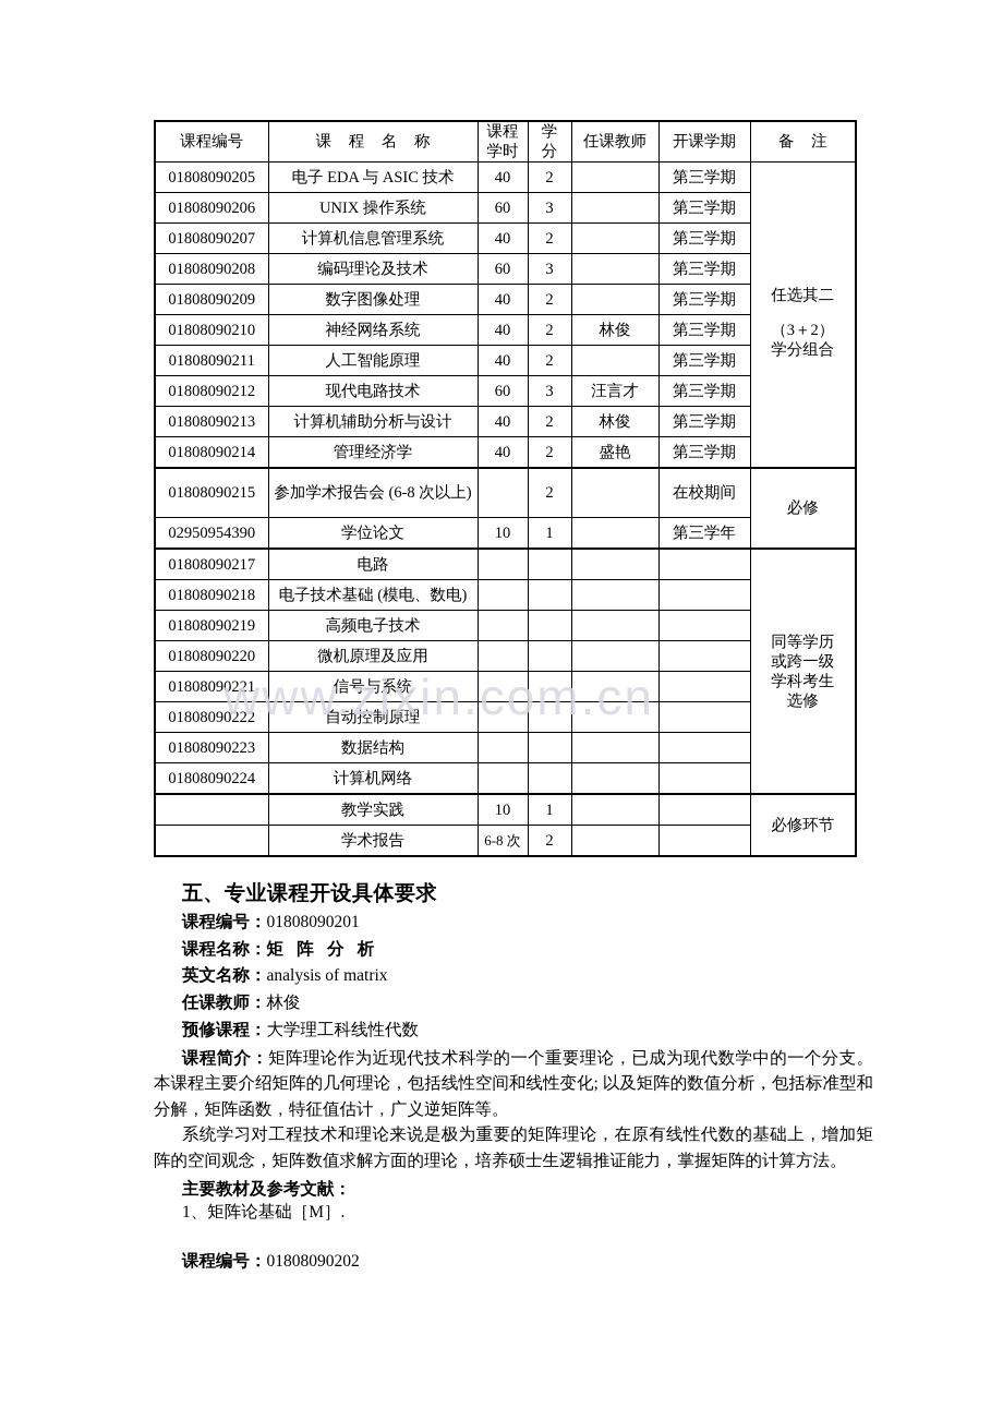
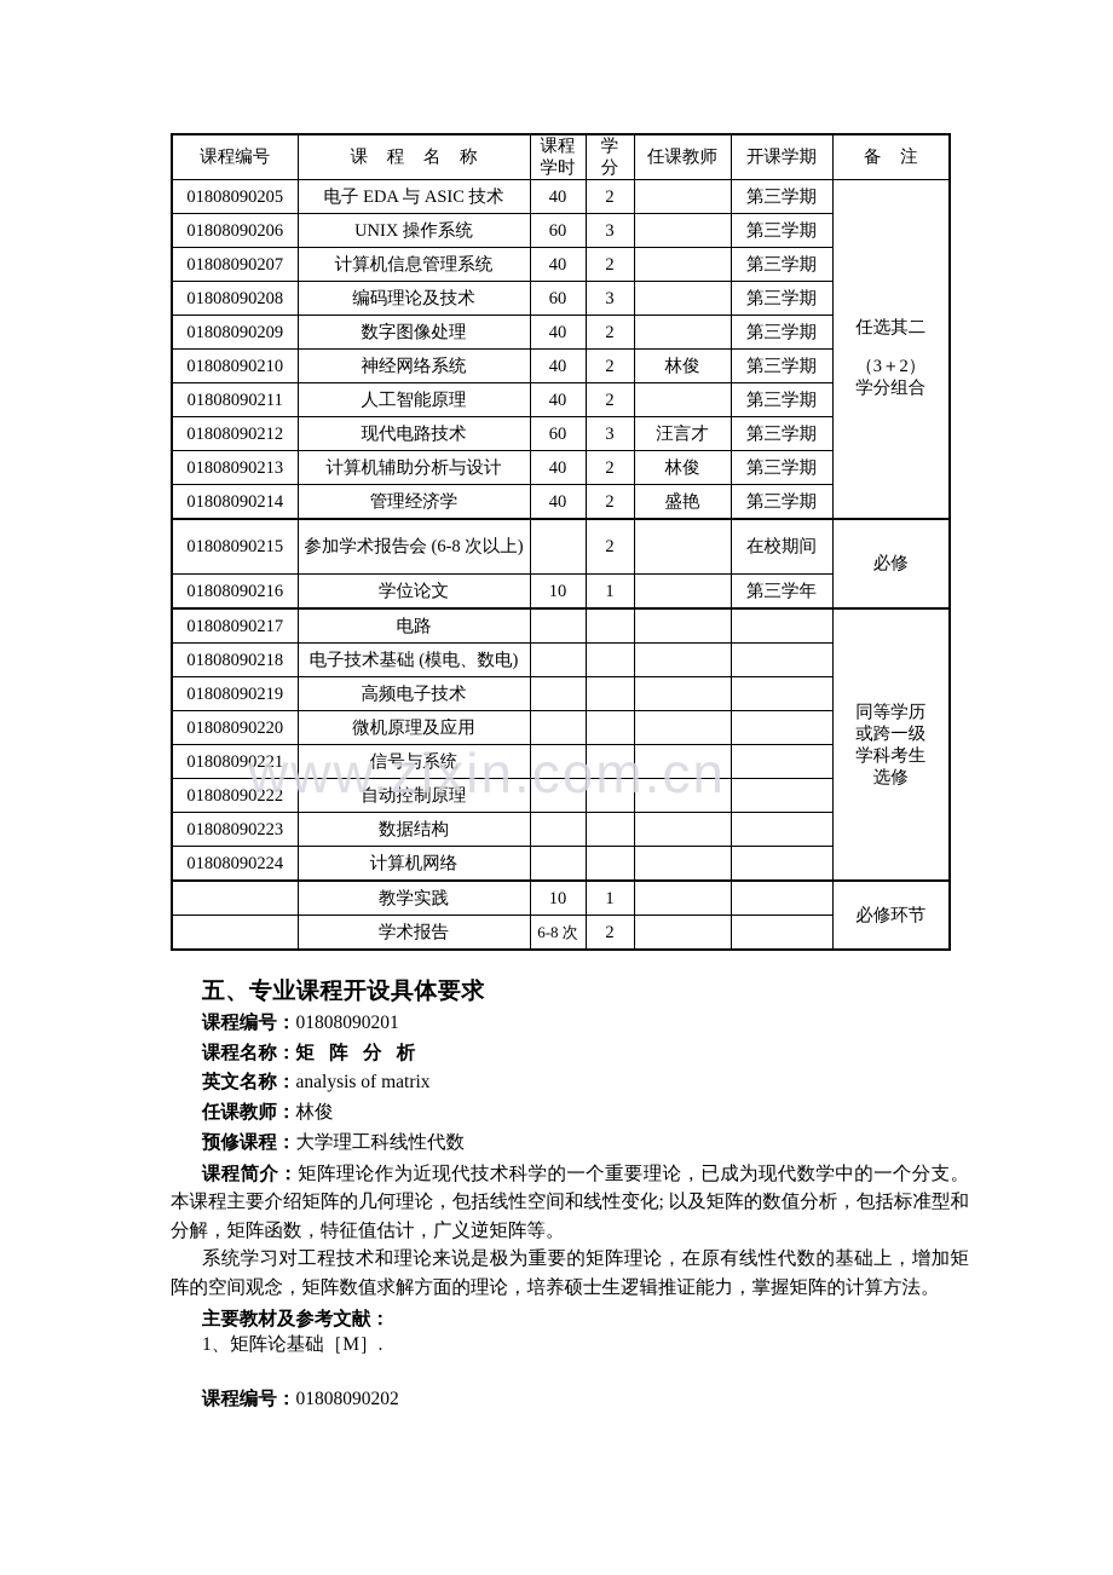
  www.zixin.com.cn
  课程编号	课 程 名 称	课程 学时	学 分	任课教师	开课学期	备 注
  01808090205	电子 EDA 与 ASIC 技术	40	2		第三学期	任选其二 （3＋2） 学分组合
  01808090206	UNIX 操作系统	60	3		第三学期
  01808090207	计算机信息管理系统	40	2		第三学期
  01808090208	编码理论及技术	60	3		第三学期
  01808090209	数字图像处理	40	2		第三学期
  01808090210	神经网络系统	40	2	林俊	第三学期
  01808090211	人工智能原理	40	2		第三学期
  01808090212	现代电路技术	60	3	汪言才	第三学期
  01808090213	计算机辅助分析与设计	40	2	林俊	第三学期
  01808090214	管理经济学	40	2	盛艳	第三学期
  01808090215	参加学术报告会 (6-8 次以上)		2		在校期间	必修
- 02950954390	学位论文	10	1		第三学年
+ 01808090216	学位论文	10	1		第三学年
  01808090217	电路					同等学历 或跨一级 学科考生 选修
  01808090218	电子技术基础 (模电、数电)
  01808090219	高频电子技术
  01808090220	微机原理及应用
  01808090221	信号与系统
  01808090222	自动控制原理
  01808090223	数据结构
  01808090224	计算机网络
  	教学实践	10	1			必修环节
  	学术报告	6-8 次	2
  五、专业课程开设具体要求
  课程编号：01808090201
  课程名称：矩 阵 分 析
  英文名称：analysis of matrix
  任课教师：林俊
  预修课程：大学理工科线性代数
  课程简介：矩阵理论作为近现代技术科学的一个重要理论，已成为现代数学中的一个分支。本课程主要介绍矩阵的几何理论，包括线性空间和线性变化; 以及矩阵的数值分析，包括标准型和分解，矩阵函数，特征值估计，广义逆矩阵等。
  系统学习对工程技术和理论来说是极为重要的矩阵理论，在原有线性代数的基础上，增加矩阵的空间观念，矩阵数值求解方面的理论，培养硕士生逻辑推证能力，掌握矩阵的计算方法。
  主要教材及参考文献：
  1、矩阵论基础［M］.
  课程编号：01808090202
